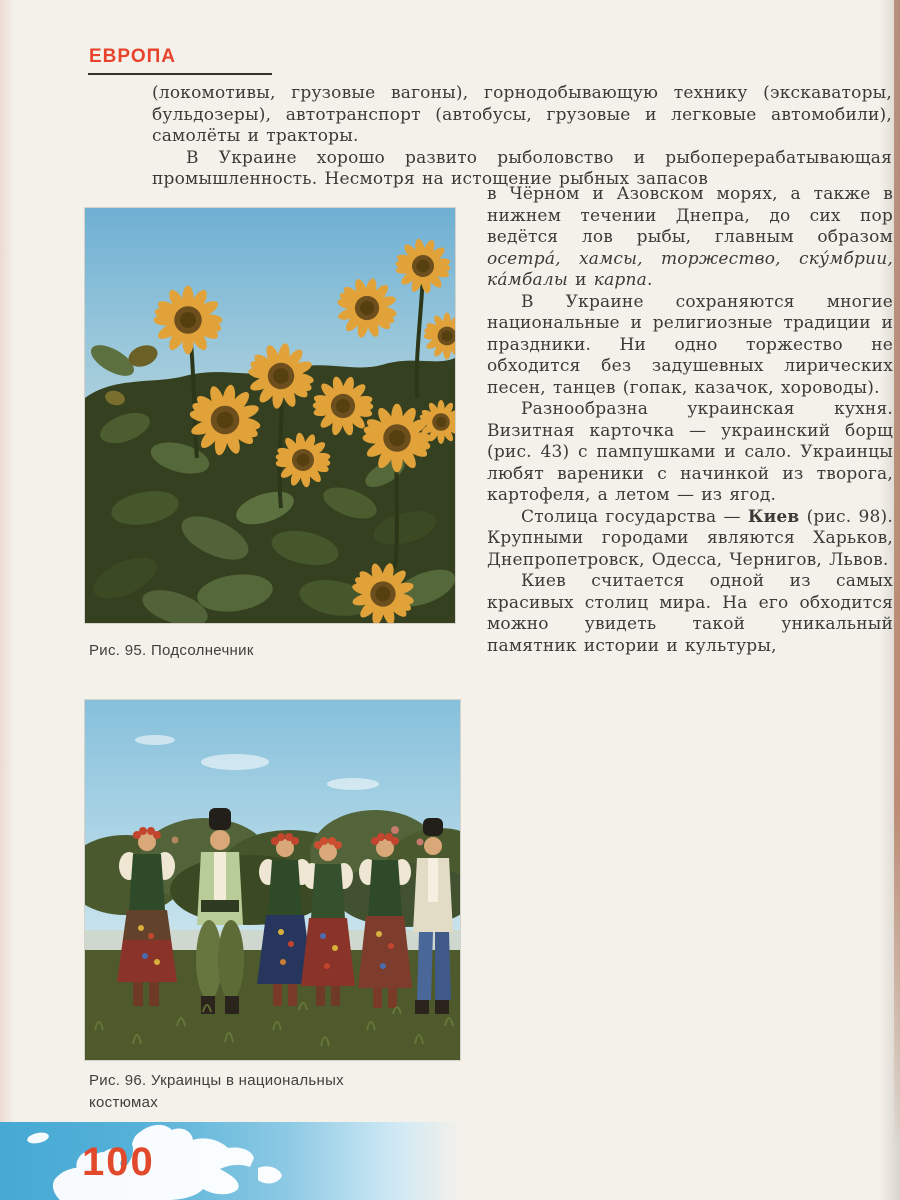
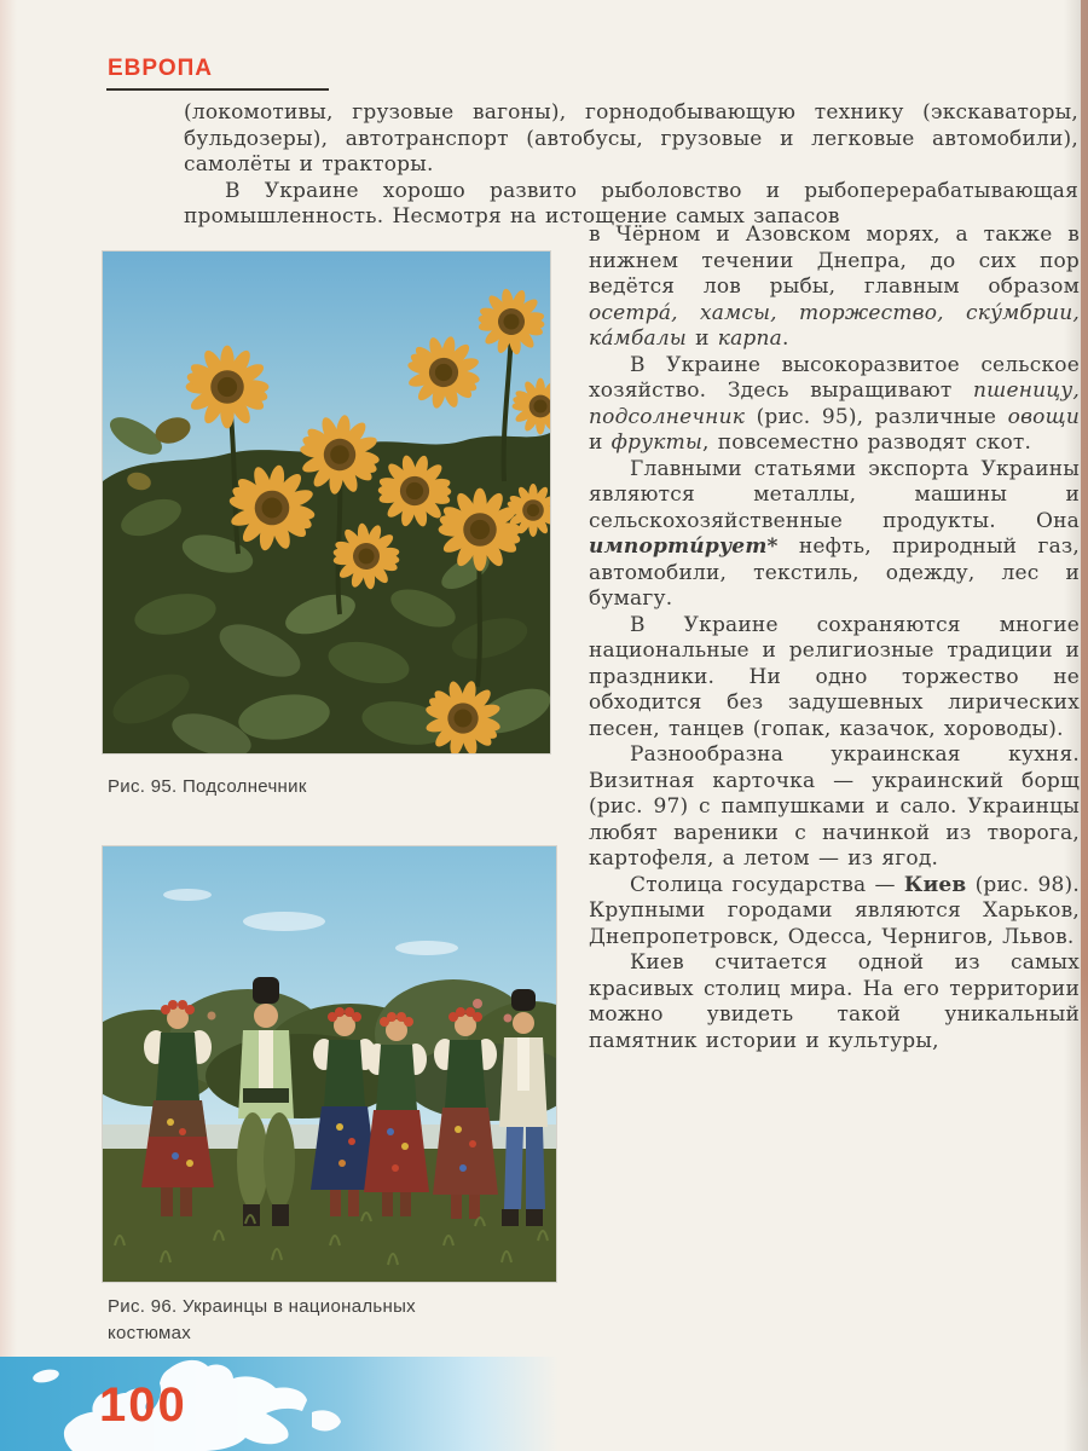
  ЕВРОПА
  (локомотивы, грузовые вагоны), горнодобывающую технику (экскаваторы, бульдозеры), автотранспорт (автобусы, грузовые и легковые автомобили), самолёты и тракторы.
- В Украине хорошо развито рыболовство и рыбоперерабатывающая промышленность. Несмотря на истощение рыбных запасов
+ В Украине хорошо развито рыболовство и рыбоперерабатывающая промышленность. Несмотря на истощение самых запасов
  в Чёрном и Азовском морях, а также в нижнем течении Днепра, до сих пор ведётся лов рыбы, главным образом осетра́, хамсы, торжество, ску́мбрии, ка́мбалы и карпа.
+ В Украине высокоразвитое сельское хозяйство. Здесь выращивают пшеницу, подсолнечник (рис. 95), различные овощи и фрукты, повсеместно разводят скот.
+ Главными статьями экспорта Украины являются металлы, машины и сельскохозяйственные продукты. Она импорти́рует* нефть, природный газ, автомобили, текстиль, одежду, лес и бумагу.
  В Украине сохраняются многие национальные и религиозные традиции и праздники. Ни одно торжество не обходится без задушевных лирических песен, танцев (гопак, казачок, хороводы).
- Разнообразна украинская кухня. Визитная карточка — украинский борщ (рис. 43) с пампушками и сало. Украинцы любят вареники с начинкой из творога, картофеля, а летом — из ягод.
+ Разнообразна украинская кухня. Визитная карточка — украинский борщ (рис. 97) с пампушками и сало. Украинцы любят вареники с начинкой из творога, картофеля, а летом — из ягод.
  Столица государства — Киев (рис. 98). Крупными городами являются Харьков, Днепропетровск, Одесса, Чернигов, Львов.
- Киев считается одной из самых красивых столиц мира. На его обходится можно увидеть такой уникальный памятник истории и культуры,
+ Киев считается одной из самых красивых столиц мира. На его территории можно увидеть такой уникальный памятник истории и культуры,
  Рис. 95. Подсолнечник
  Рис. 96. Украинцы в национальных костюмах
  100
